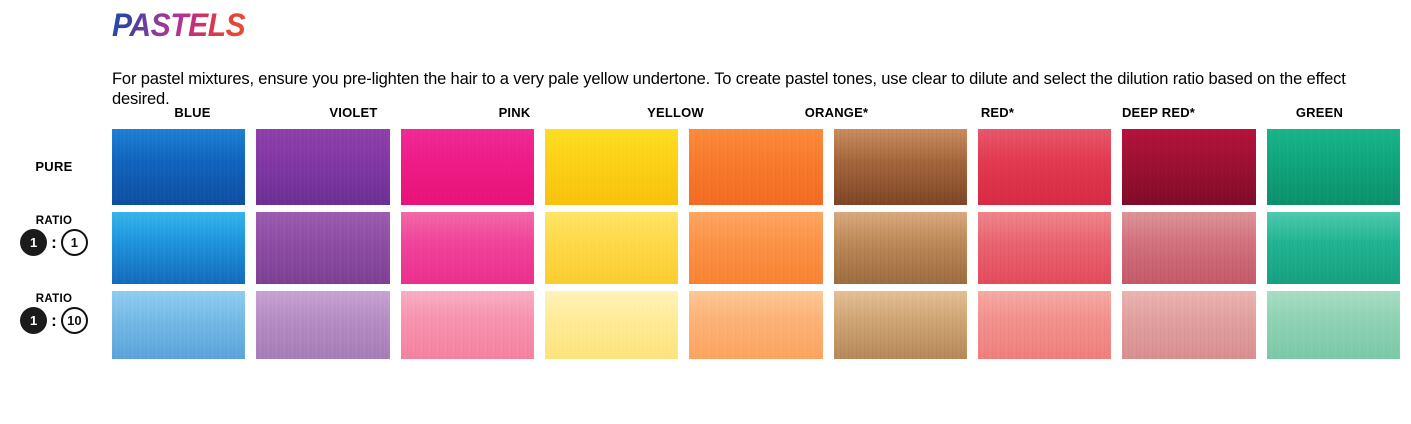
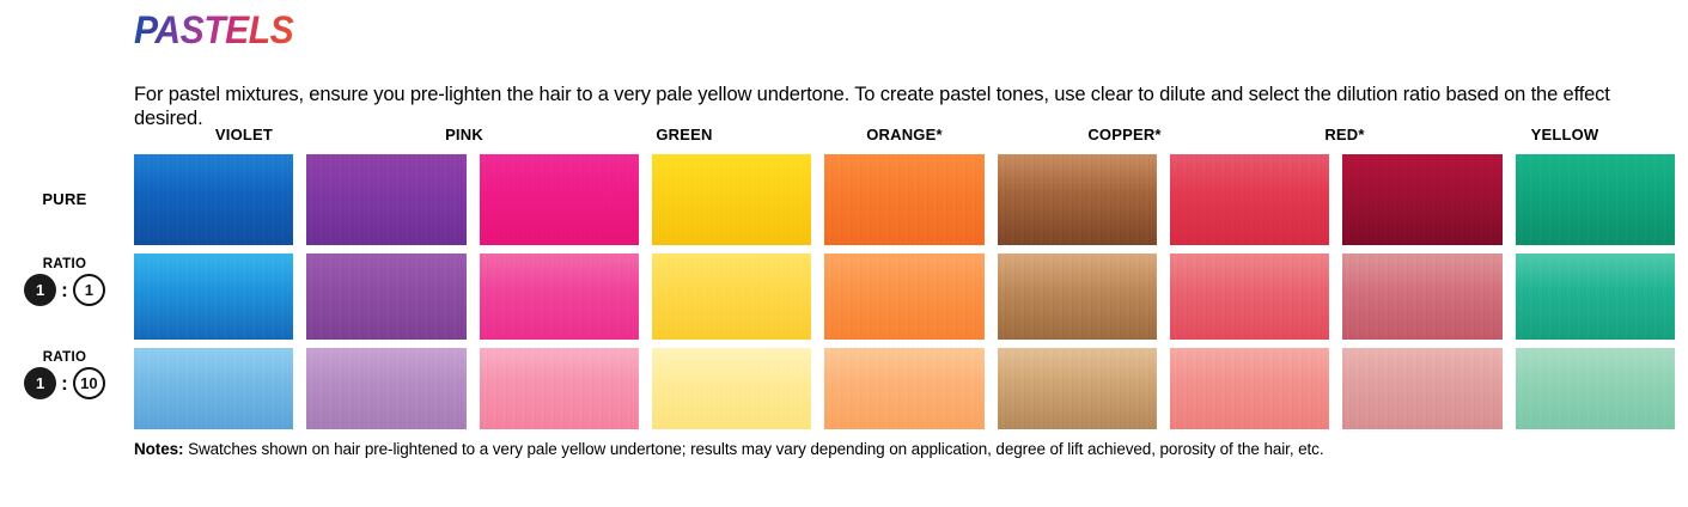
  PASTELS
  For pastel mixtures, ensure you pre-lighten the hair to a very pale yellow undertone. To create pastel tones, use clear to dilute and select the dilution ratio based on the effect desired.
- BLUE
  VIOLET
  PINK
- YELLOW
+ GREEN
  ORANGE*
+ COPPER*
  RED*
- DEEP RED*
- GREEN
+ YELLOW
  PURE
  RATIO
  1
  :
  1
  RATIO
  1
  :
  10
+ Notes: Swatches shown on hair pre-lightened to a very pale yellow undertone; results may vary depending on application, degree of lift achieved, porosity of the hair, etc.
